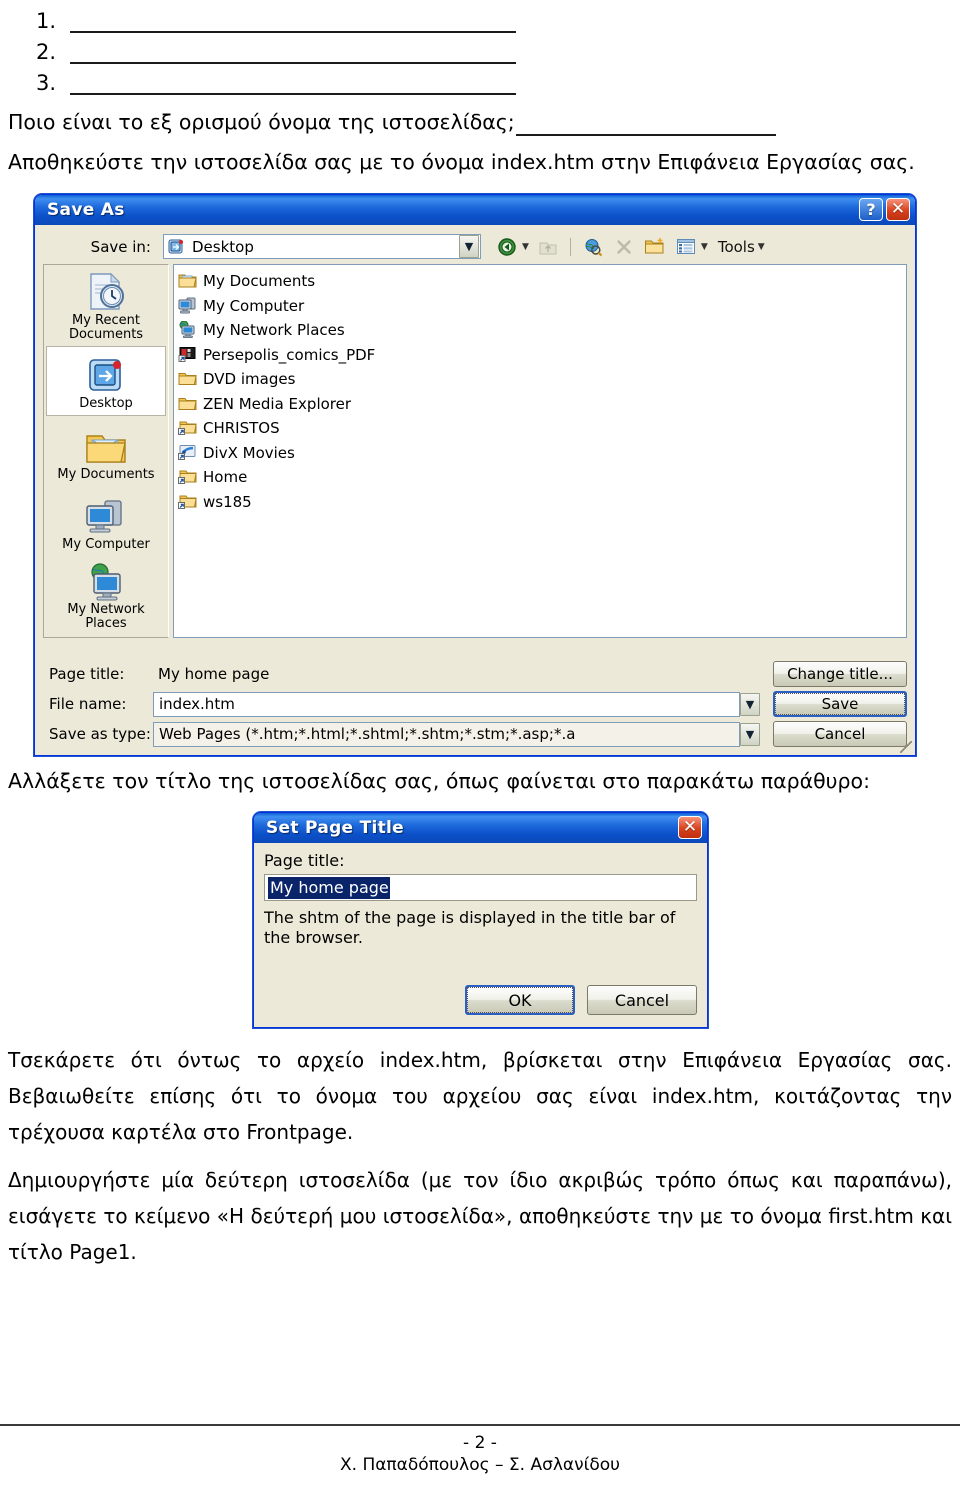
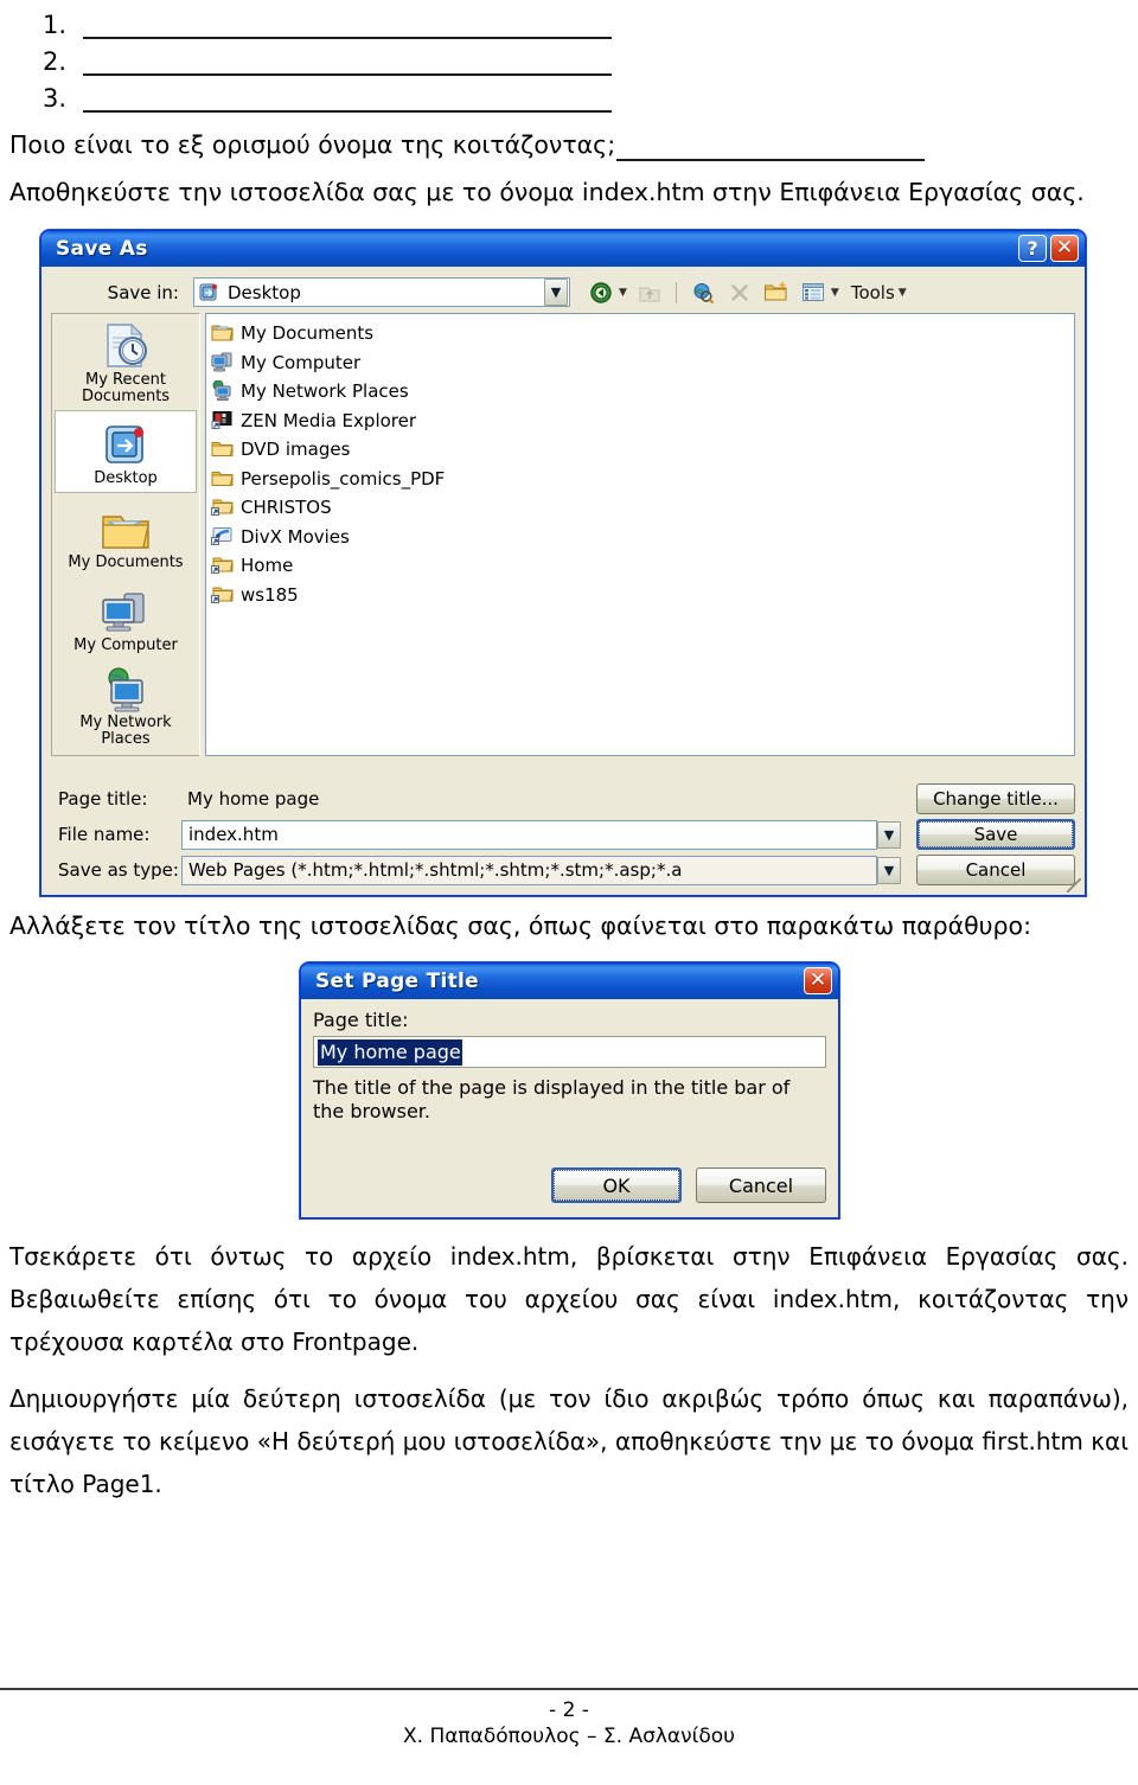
  1.
  2.
  3.
- Ποιο είναι το εξ ορισμού όνομα της ιστοσελίδας;
+ Ποιο είναι το εξ ορισμού όνομα της κοιτάζοντας;
  Αποθηκεύστε την ιστοσελίδα σας με το όνομα index.htm στην Επιφάνεια Εργασίας σας.
  Save As
  ?
  ✕
  Save in:
  Desktop
  ▼
  ▼
  ▼
  Tools
  ▼
  My Recent Documents
  Desktop
  My Documents
  My Computer
  My Network Places
  My Documents
  My Computer
  My Network Places
- Persepolis_comics_PDF
+ ZEN Media Explorer
  DVD images
- ZEN Media Explorer
+ Persepolis_comics_PDF
  CHRISTOS
  DivX Movies
  Home
  ws185
  Page title:
  My home page
  Change title...
  File name:
  index.htm
  ▼
  Save
  Save as type:
  Web Pages (*.htm;*.html;*.shtml;*.shtm;*.stm;*.asp;*.a
  ▼
  Cancel
  Αλλάξετε τον τίτλο της ιστοσελίδας σας, όπως φαίνεται στο παρακάτω παράθυρο:
  Set Page Title
  ✕
  Page title:
  My home page
- The shtm of the page is displayed in the title bar of the browser.
+ The title of the page is displayed in the title bar of the browser.
  OK
  Cancel
  Τσεκάρετε ότι όντως το αρχείο index.htm, βρίσκεται στην Επιφάνεια Εργασίας σας. Βεβαιωθείτε επίσης ότι το όνομα του αρχείου σας είναι index.htm, κοιτάζοντας την τρέχουσα καρτέλα στο Frontpage.
  Δημιουργήστε μία δεύτερη ιστοσελίδα (με τον ίδιο ακριβώς τρόπο όπως και παραπάνω), εισάγετε το κείμενο «Η δεύτερή μου ιστοσελίδα», αποθηκεύστε την με το όνομα first.htm και τίτλο Page1.
  - 2 -
  Χ. Παπαδόπουλος – Σ. Ασλανίδου
